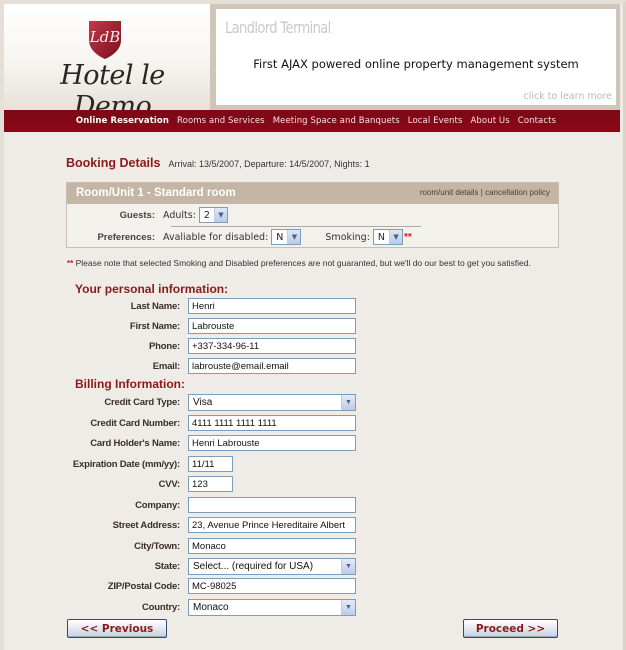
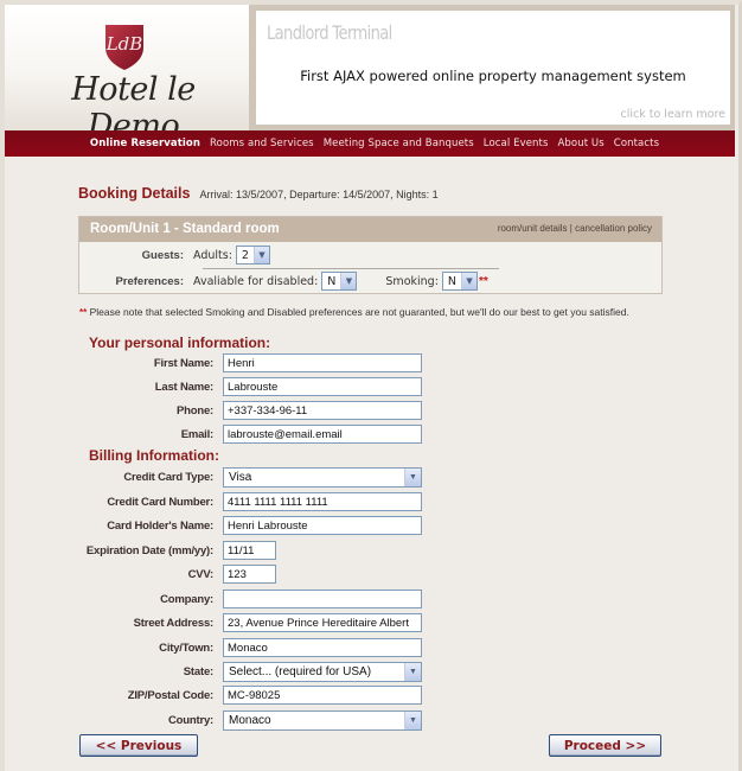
  LdB
  Hotel le Demo
  Landlord Terminal
  First AJAX powered online property management system
  click to learn more
  Online Reservation
  Rooms and Services
  Meeting Space and Banquets
  Local Events
  About Us
  Contacts
  Booking Details Arrival: 13/5/2007, Departure: 14/5/2007, Nights: 1
  Room/Unit 1 - Standard room
  room/unit details | cancellation policy
  Guests:
  Adults:
  2
  ▼
  Preferences:
  Avaliable for disabled:
  N
  ▼
  Smoking:
  N
  ▼
  **
  ** Please note that selected Smoking and Disabled preferences are not guaranted, but we'll do our best to get you satisfied.
  Your personal information:
- Last Name:
+ First Name:
  Henri
- First Name:
+ Last Name:
  Labrouste
  Phone:
  +337-334-96-11
  Email:
  labrouste@email.email
  Billing Information:
  Credit Card Type:
  Visa
  Credit Card Number:
  4111 1111 1111 1111
  Card Holder's Name:
  Henri Labrouste
  Expiration Date (mm/yy):
  11/11
  CVV:
  123
  Company:
  Street Address:
  23, Avenue Prince Hereditaire Albert
  City/Town:
  Monaco
  State:
  Select... (required for USA)
  ZIP/Postal Code:
  MC-98025
  Country:
  Monaco
  << Previous
  Proceed >>
